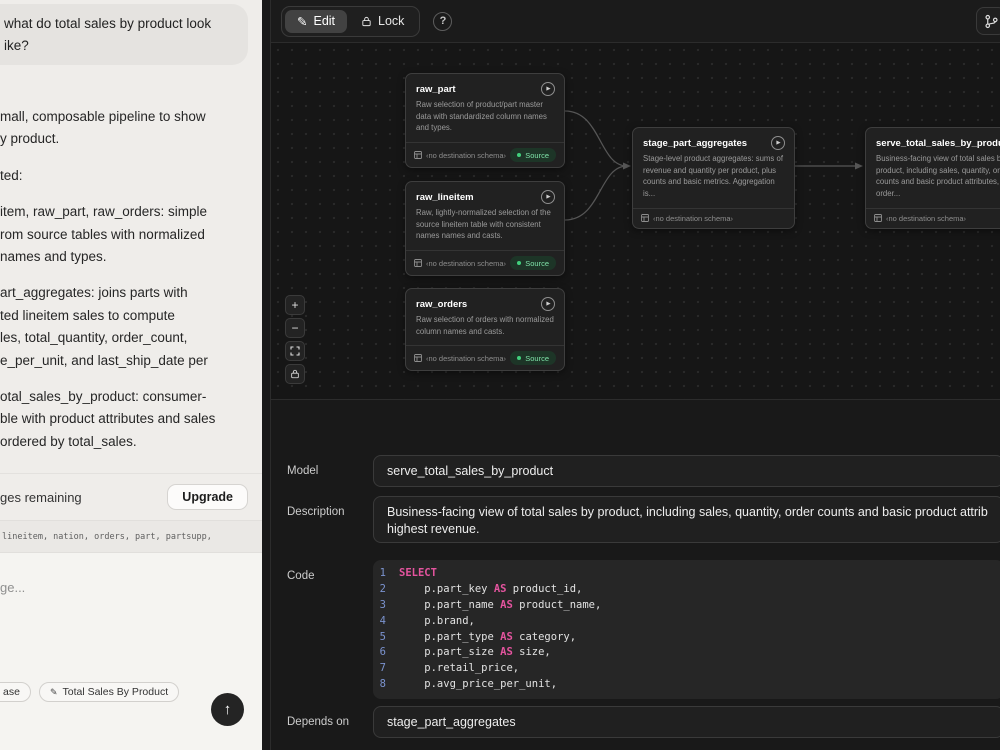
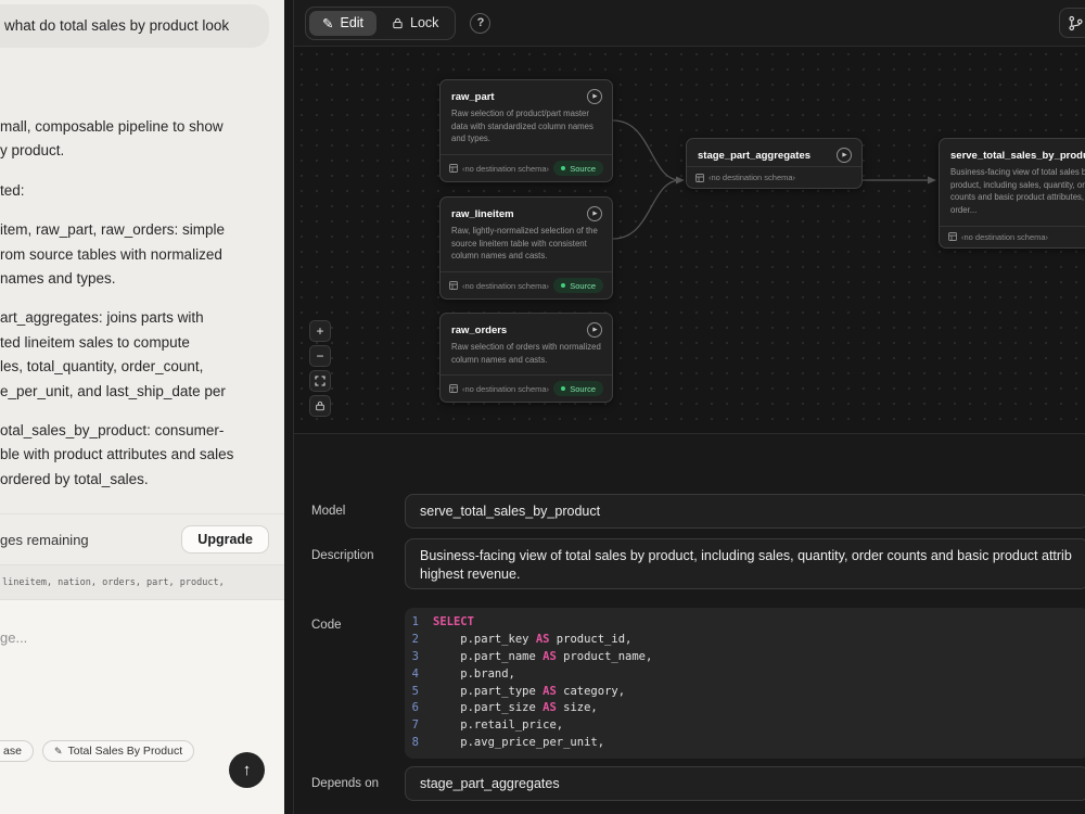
  what do total sales by product look
- ike?
  mall, composable pipeline to show
  y product.
  ted:
  item, raw_part, raw_orders: simple
  rom source tables with normalized
  names and types.
  art_aggregates: joins parts with
  ted lineitem sales to compute
  les, total_quantity, order_count,
  e_per_unit, and last_ship_date per
  otal_sales_by_product: consumer-
  ble with product attributes and sales
  ordered by total_sales.
  ges remaining
  Upgrade
- lineitem, nation, orders, part, partsupp,
+ lineitem, nation, orders, part, product,
  ge...
  ase
  ✎
  Total Sales By Product
  ↑
  ✎
  Edit
  Lock
  ?
  raw_part
  Raw selection of product/part master data with standardized column names and types.
  ‹no destination schema›
  Source
  raw_lineitem
- Raw, lightly-normalized selection of the source lineitem table with consistent names names and casts.
+ Raw, lightly-normalized selection of the source lineitem table with consistent column names and casts.
  ‹no destination schema›
  Source
  raw_orders
  Raw selection of orders with normalized column names and casts.
  ‹no destination schema›
  Source
  stage_part_aggregates
- Stage-level product aggregates: sums of revenue and quantity per product, plus counts and basic metrics. Aggregation is...
  ‹no destination schema›
  serve_total_sales_by_prod
  Business-facing view of total sales b product, including sales, quantity, or counts and basic product attributes, order...
  ‹no destination schema›
  +
  −
  Model
  serve_total_sales_by_product
  Description
  Business-facing view of total sales by product, including sales, quantity, order counts and basic product attrib
  highest revenue.
  Code
  1
  SELECT
  2
  p.part_key AS product_id,
  3
  p.part_name AS product_name,
  4
  p.brand,
  5
  p.part_type AS category,
  6
  p.part_size AS size,
  7
  p.retail_price,
  8
  p.avg_price_per_unit,
  Depends on
  stage_part_aggregates
